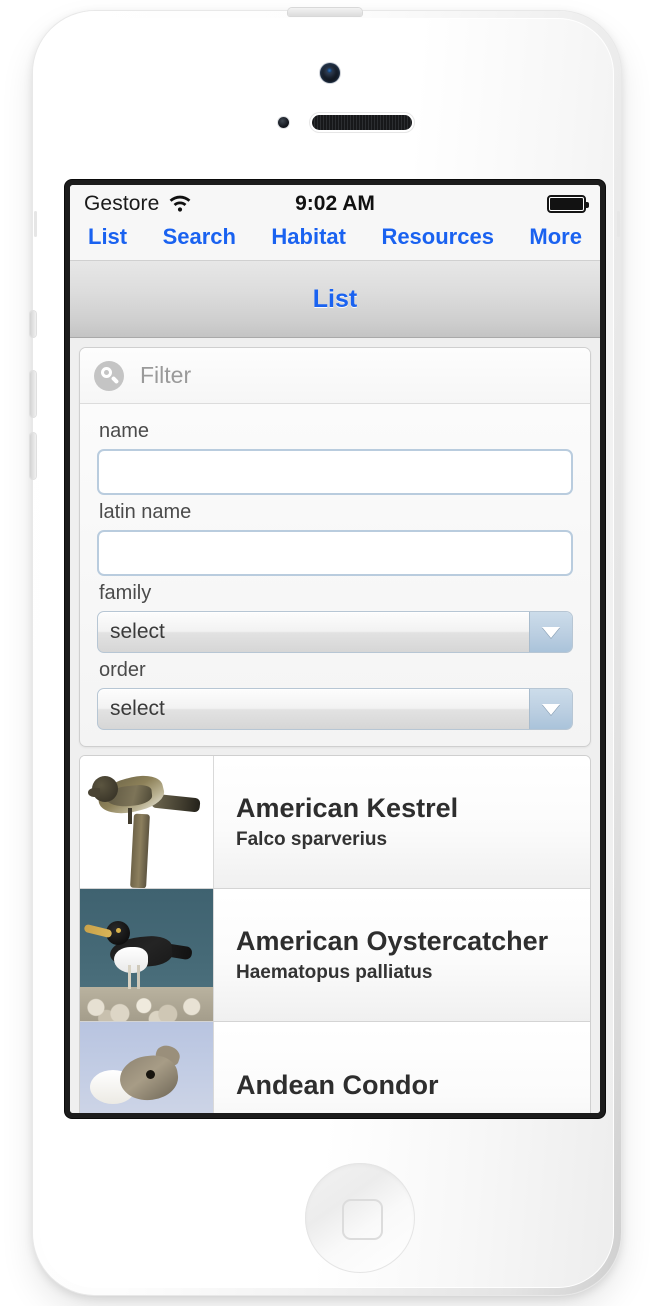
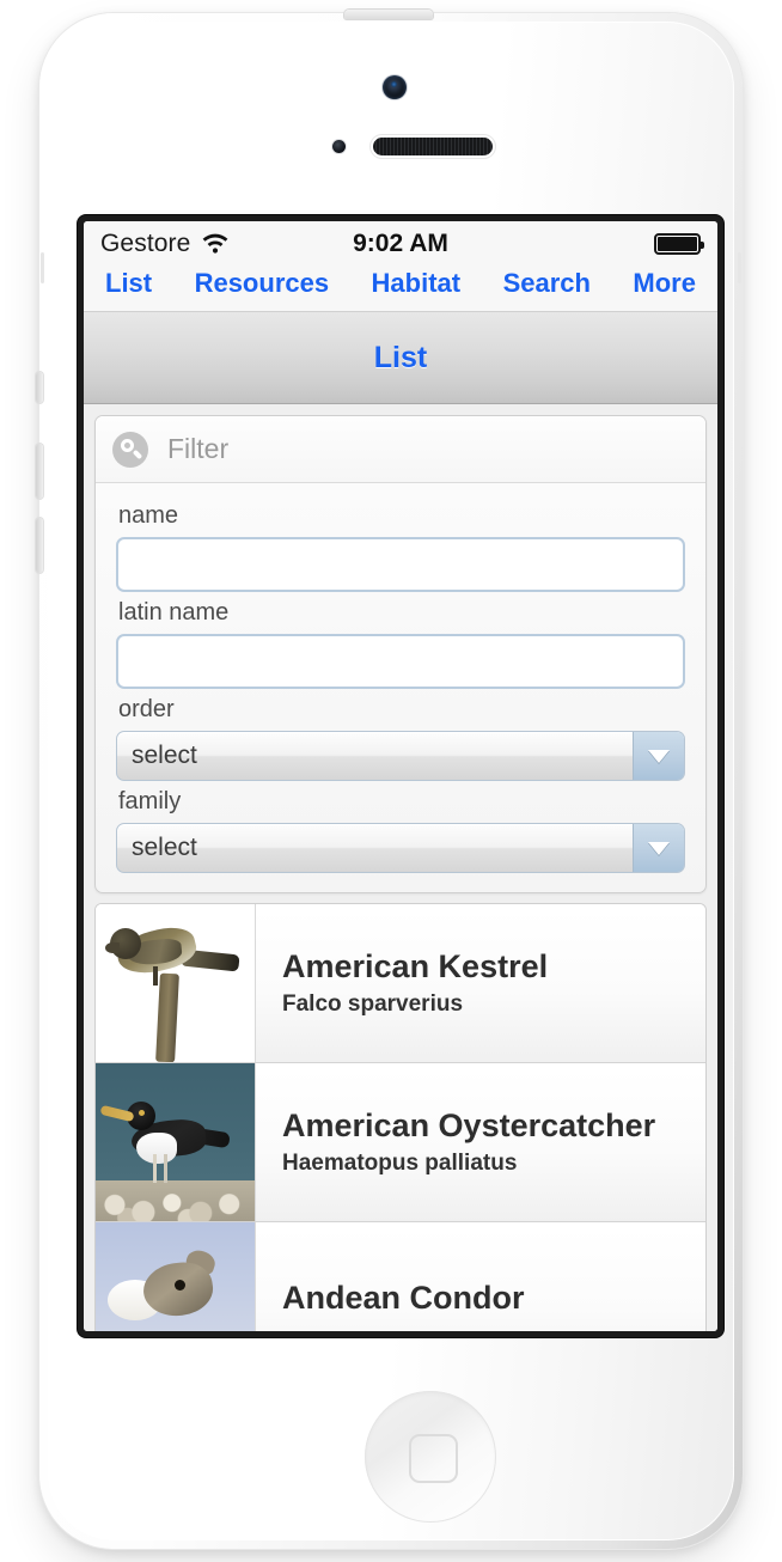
  Gestore
  9:02 AM
  List
- Search
+ Resources
  Habitat
- Resources
+ Search
  More
  List
  Filter
  name
  latin name
- family
+ order
  select
- order
+ family
  select
  American Kestrel
  Falco sparverius
  American Oystercatcher
  Haematopus palliatus
  Andean Condor
